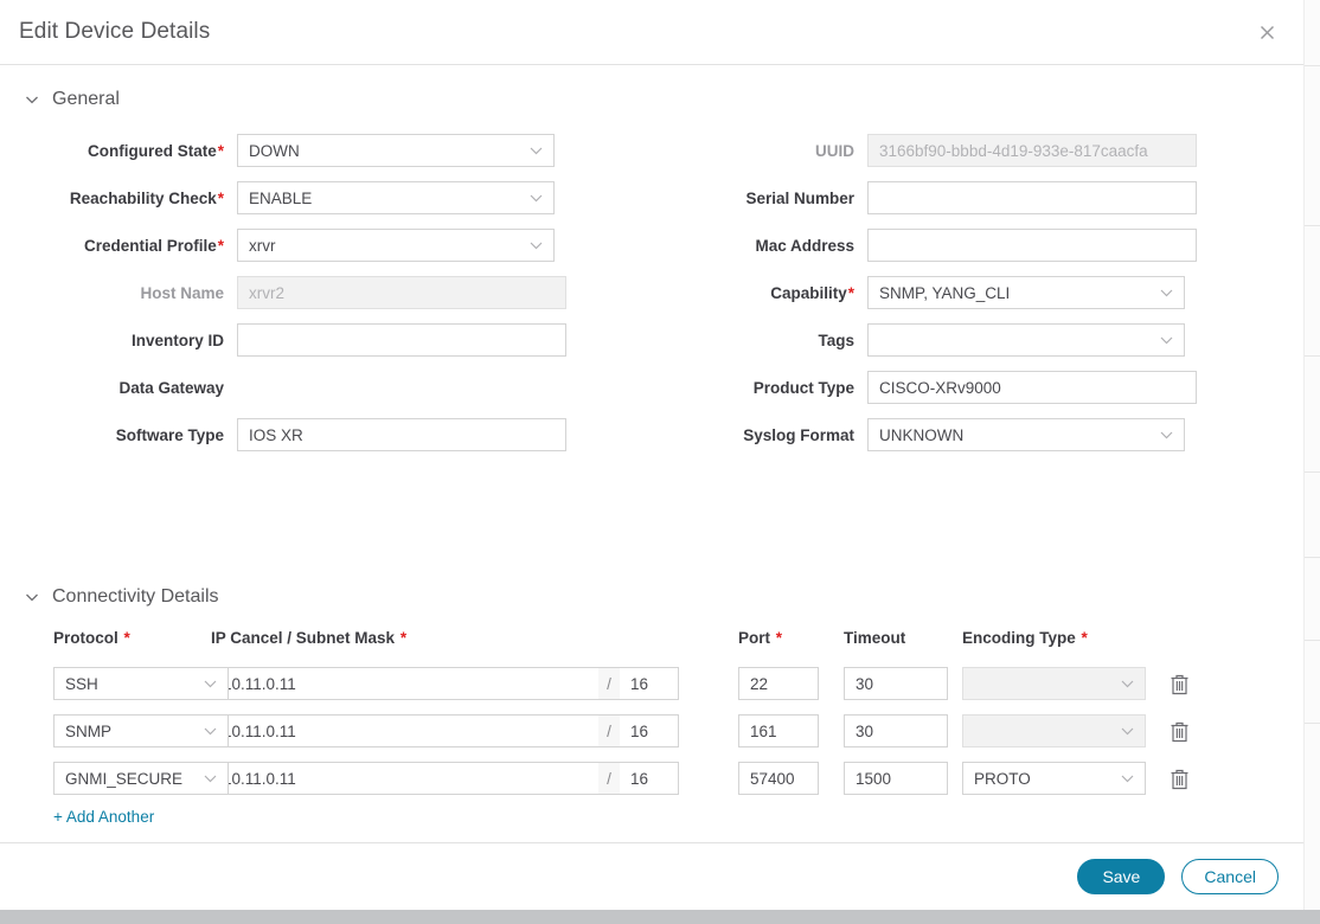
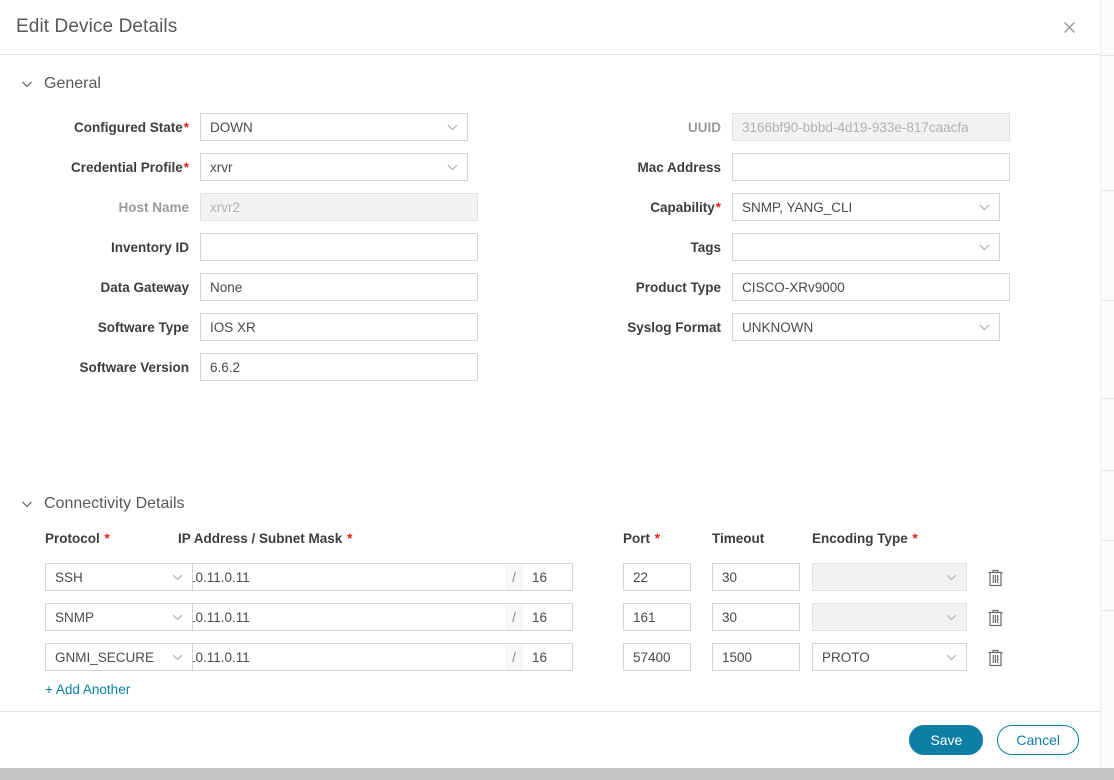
  Edit Device Details
  General
  Configured State*
  DOWN
  UUID
  3166bf90-bbbd-4d19-933e-817caacfa
- Reachability Check*
- ENABLE
- Serial Number
  Credential Profile*
  xrvr
  Mac Address
  Host Name
  xrvr2
  Capability*
  SNMP, YANG_CLI
  Inventory ID
  Tags
  Data Gateway
+ None
  Product Type
  CISCO-XRv9000
  Software Type
  IOS XR
  Syslog Format
  UNKNOWN
+ Software Version
+ 6.6.2
  Connectivity Details
  Protocol *
- IP Cancel / Subnet Mask *
+ IP Address / Subnet Mask *
  Port *
  Timeout
  Encoding Type *
  SSH
  0.11.0.11
  /
  16
  22
  30
  SNMP
  0.11.0.11
  /
  16
  161
  30
  GNMI_SECURE
  0.11.0.11
  /
  16
  57400
  1500
  PROTO
  + Add Another
  Save
  Cancel
